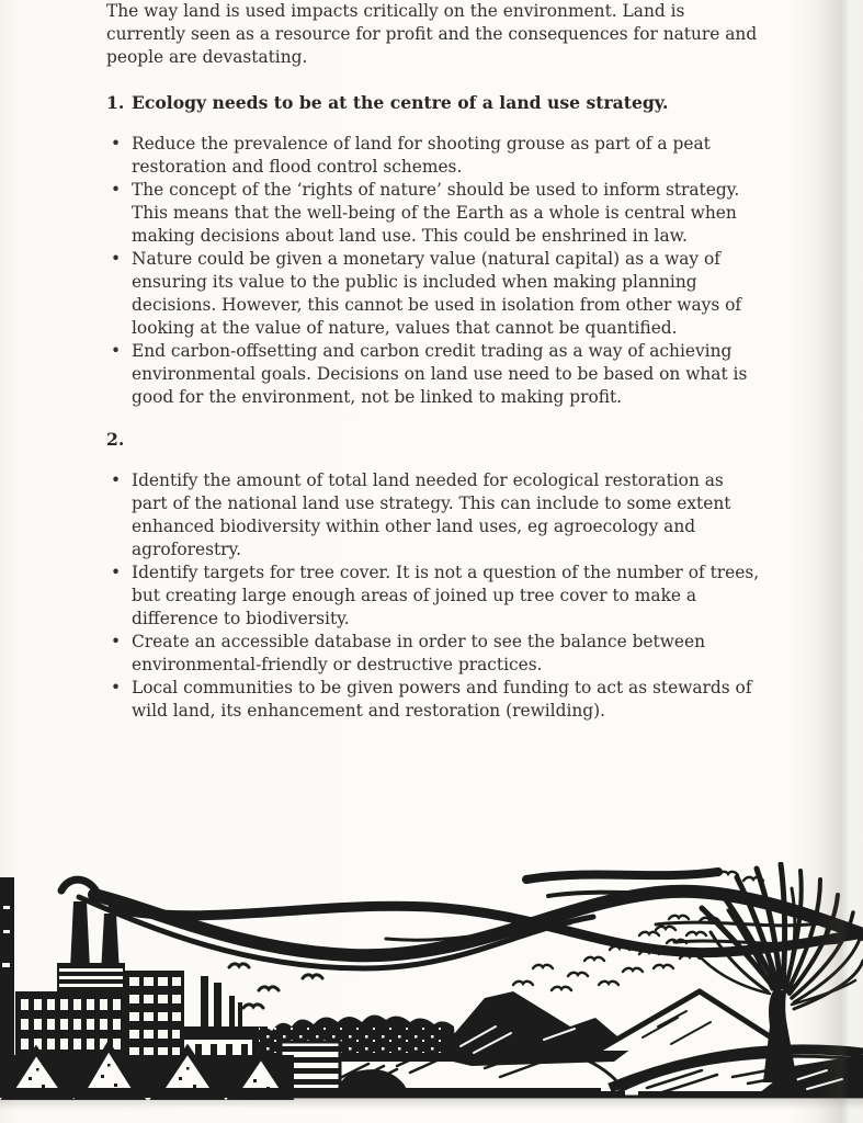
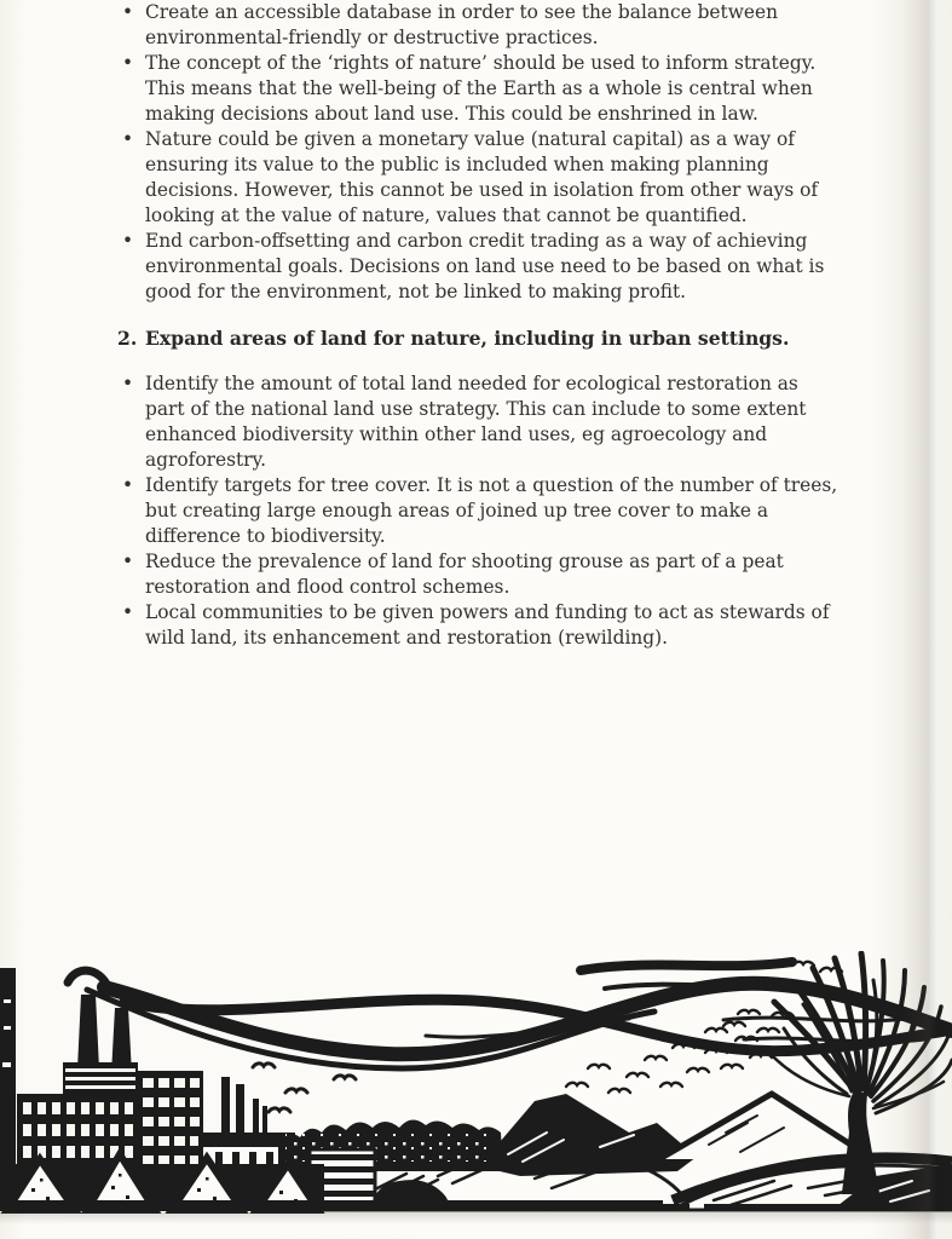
- The way land is used impacts critically on the environment. Land is currently seen as a resource for profit and the consequences for nature and people are devastating.
- 1.
- Ecology needs to be at the centre of a land use strategy.
  •
- Reduce the prevalence of land for shooting grouse as part of a peat restoration and flood control schemes.
+ Create an accessible database in order to see the balance between environmental-friendly or destructive practices.
  •
  The concept of the ‘rights of nature’ should be used to inform strategy. This means that the well-being of the Earth as a whole is central when making decisions about land use. This could be enshrined in law.
  •
  Nature could be given a monetary value (natural capital) as a way of ensuring its value to the public is included when making planning decisions. However, this cannot be used in isolation from other ways of looking at the value of nature, values that cannot be quantified.
  •
  End carbon-offsetting and carbon credit trading as a way of achieving environmental goals. Decisions on land use need to be based on what is good for the environment, not be linked to making profit.
  2.
+ Expand areas of land for nature, including in urban settings.
  •
  Identify the amount of total land needed for ecological restoration as part of the national land use strategy. This can include to some extent enhanced biodiversity within other land uses, eg agroecology and agroforestry.
  •
  Identify targets for tree cover. It is not a question of the number of trees, but creating large enough areas of joined up tree cover to make a difference to biodiversity.
  •
- Create an accessible database in order to see the balance between environmental-friendly or destructive practices.
+ Reduce the prevalence of land for shooting grouse as part of a peat restoration and flood control schemes.
  •
  Local communities to be given powers and funding to act as stewards of wild land, its enhancement and restoration (rewilding).
